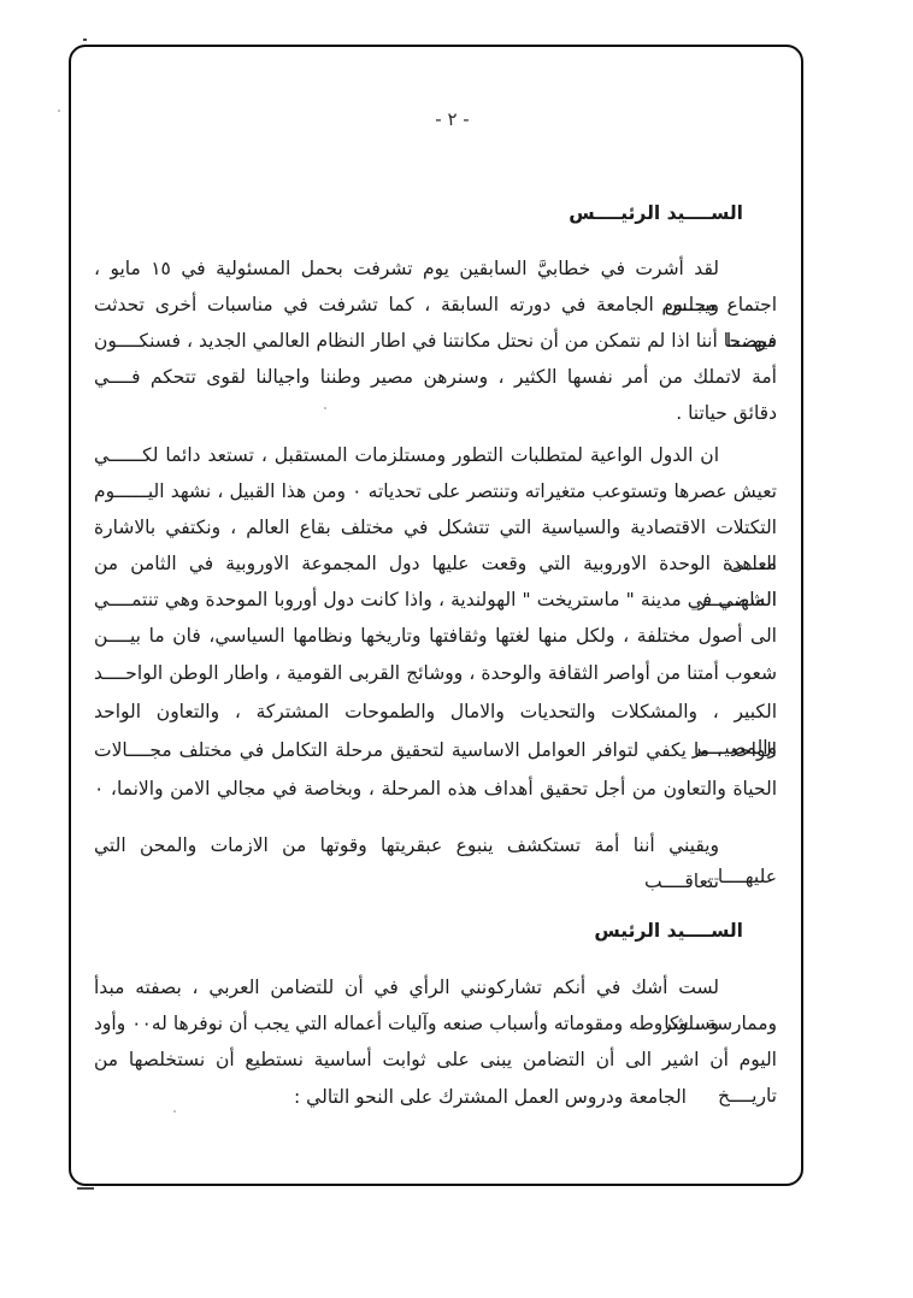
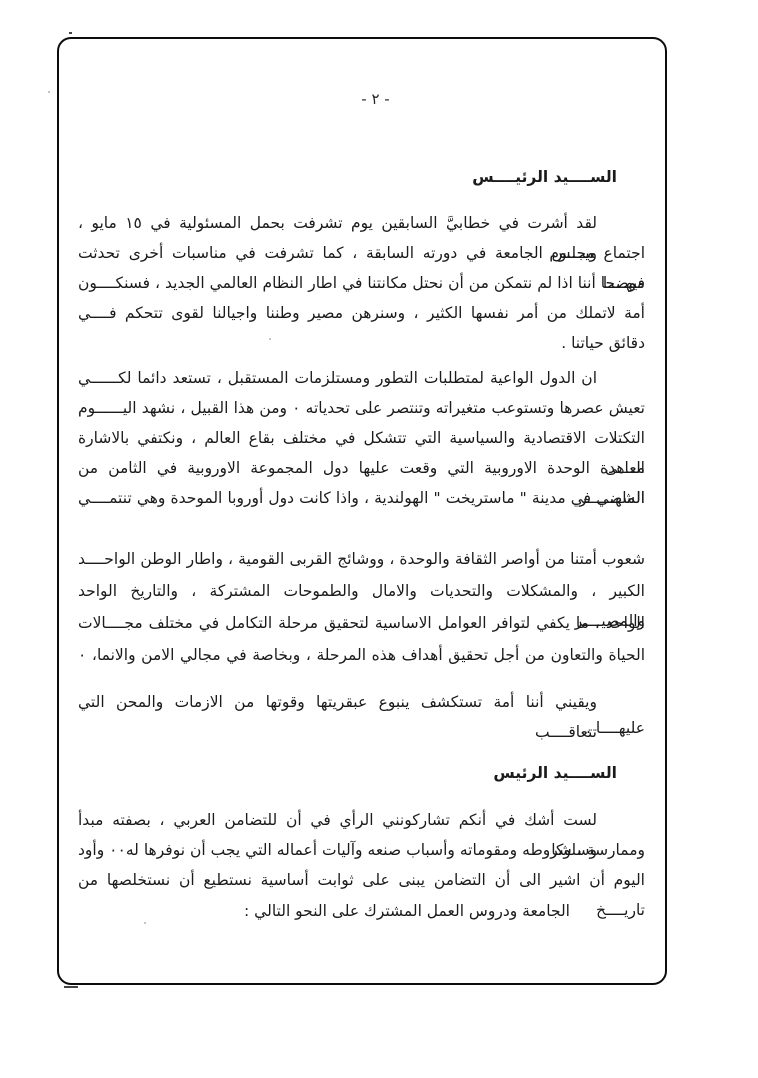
  - ٢ -
  الســــيد الرئيــــس
  لقد أشرت في خطابيَّ السابقين يوم تشرفت بحمل المسئولية في ١٥ مايو ، ويــــوم
  اجتماع مجلس الجامعة في دورته السابقة ، كما تشرفت في مناسبات أخرى تحدثت فيهــــا
  موضحا أننا اذا لم نتمكن من أن نحتل مكانتنا في اطار النظام العالمي الجديد ، فسنكــــون
  أمة لاتملك من أمر نفسها الكثير ، وسنرهن مصير وطننا واجيالنا لقوى تتحكم فــــي
  دقائق حياتنا .
  ان الدول الواعية لمتطلبات التطور ومستلزمات المستقبل ، تستعد دائما لكــــــي
  تعيش عصرها وتستوعب متغيراته وتنتصر على تحدياته ٠ ومن هذا القبيل ، نشهد اليــــــوم
  التكتلات الاقتصادية والسياسية التي تتشكل في مختلف بقاع العالم ، ونكتفي بالاشارة الــــى
  معاهدة الوحدة الاوروبية التي وقعت عليها دول المجموعة الاوروبية في الثامن من الشهــــــر
  الماضي في مدينة " ماستريخت " الهولندية ، واذا كانت دول أوروبا الموحدة وهي تنتمــــي
- الى أصول مختلفة ، ولكل منها لغتها وثقافتها وتاريخها ونظامها السياسي، فان ما بيــــن
  شعوب أمتنا من أواصر الثقافة والوحدة ، ووشائج القربى القومية ، واطار الوطن الواحــــد
- الكبير ، والمشكلات والتحديات والامال والطموحات المشتركة ، والتعاون الواحد والمصيــــر
+ الكبير ، والمشكلات والتحديات والامال والطموحات المشتركة ، والتاريخ الواحد والمصيــــر
  الواحد ، ما يكفي لتوافر العوامل الاساسية لتحقيق مرحلة التكامل في مختلف مجــــالات
  الحياة والتعاون من أجل تحقيق أهداف هذه المرحلة ، وبخاصة في مجالي الامن والانما، ٠
  ويقيني أننا أمة تستكشف ينبوع عبقريتها وقوتها من الازمات والمحن التي تتعاقــــب
  عليهــــا .
  الســــيد الرئيس
  لست أشك في أنكم تشاركونني الرأي في أن للتضامن العربي ، بصفته مبدأ وسلوكا
  وممارسة ، شروطه ومقوماته وأسباب صنعه وآليات أعماله التي يجب أن نوفرها له٠٠ وأود
  اليوم أن اشير الى أن التضامن يبنى على ثوابت أساسية نستطيع أن نستخلصها من تاريــــخ
  الجامعة ودروس العمل المشترك على النحو التالي :
